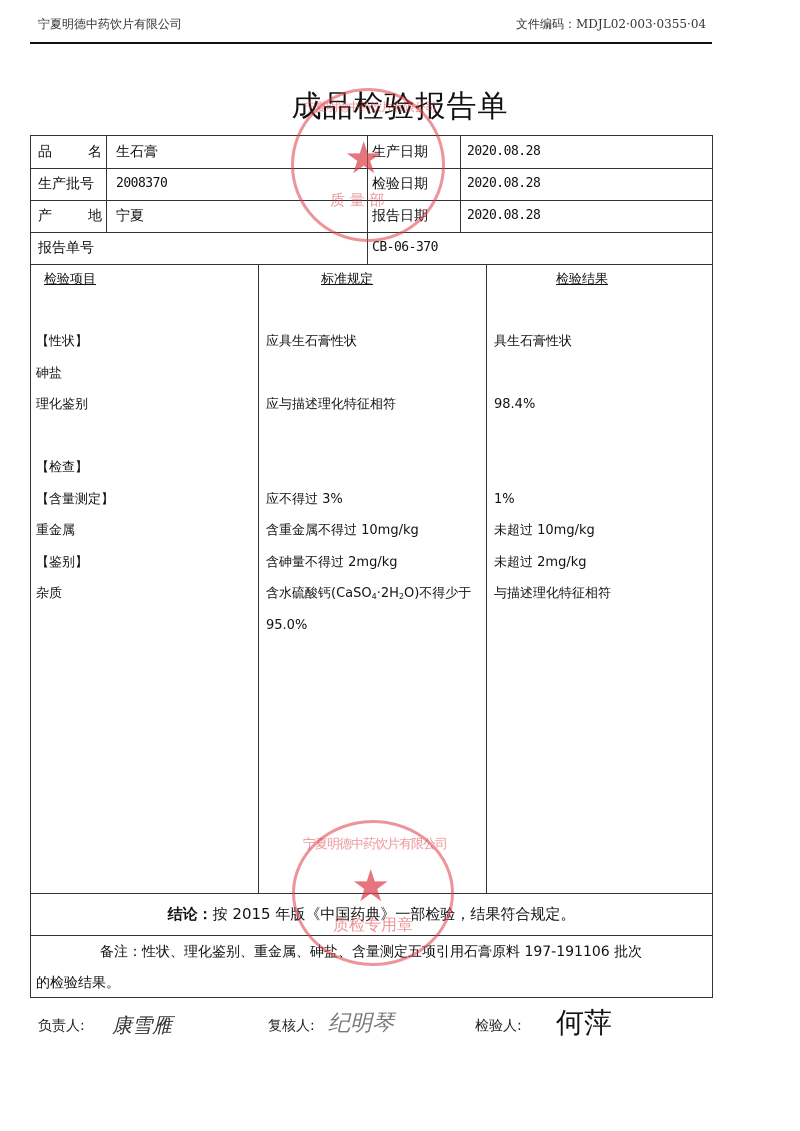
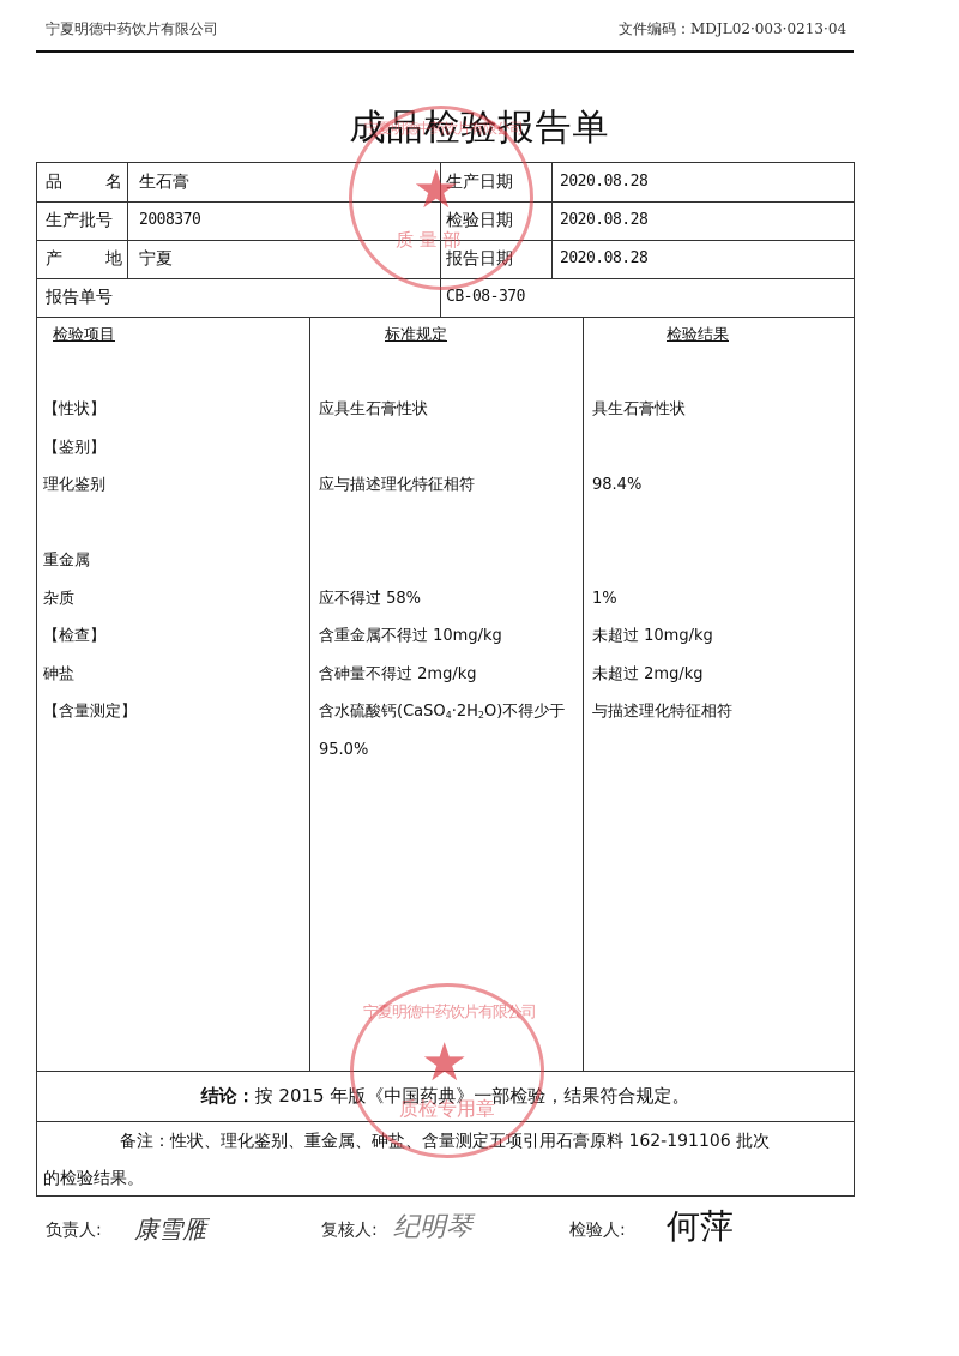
  宁夏明德中药饮片有限公司
- 文件编码：MDJL02·003·0355·04
+ 文件编码：MDJL02·003·0213·04
  成品检验报告单
  品
  名
  生石膏
  生产批号
  2008370
  产
  地
  宁夏
  报告单号
- CB-06-370
+ CB-08-370
  生产日期
  2020.08.28
  检验日期
  2020.08.28
  报告日期
  2020.08.28
  检验项目
  标准规定
  检验结果
  【性状】
  应具生石膏性状
  具生石膏性状
- 砷盐
+ 【鉴别】
  理化鉴别
  应与描述理化特征相符
  98.4%
- 【检查】
+ 重金属
- 【含量测定】
+ 杂质
- 应不得过 3%
+ 应不得过 58%
  1%
- 重金属
+ 【检查】
  含重金属不得过 10mg/kg
  未超过 10mg/kg
- 【鉴别】
+ 砷盐
  含砷量不得过 2mg/kg
  未超过 2mg/kg
- 杂质
+ 【含量测定】
  含水硫酸钙(CaSO4·2H2O)不得少于
  95.0%
  与描述理化特征相符
  结论：按 2015 年版《中国药典》一部检验，结果符合规定。
- 备注：性状、理化鉴别、重金属、砷盐、含量测定五项引用石膏原料 197-191106 批次
+ 备注：性状、理化鉴别、重金属、砷盐、含量测定五项引用石膏原料 162-191106 批次
  的检验结果。
  负责人:
  康雪雁
  复核人:
  纪明琴
  检验人:
  何萍
  ★
  宁夏明德中药饮片有限公司
  质 量 部
  ★
  宁夏明德中药饮片有限公司
  质检专用章
